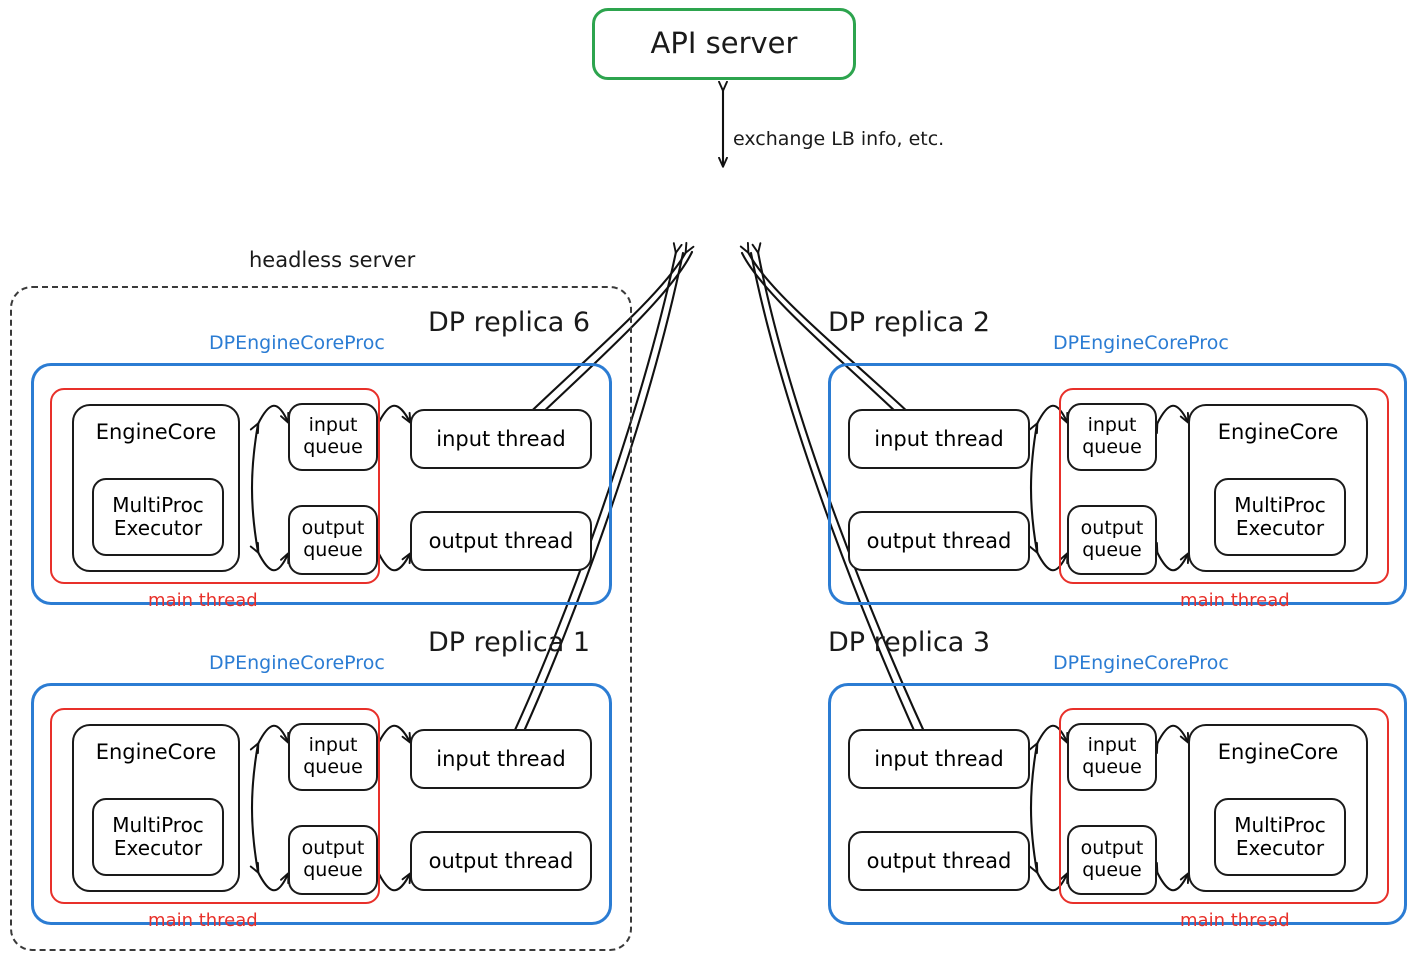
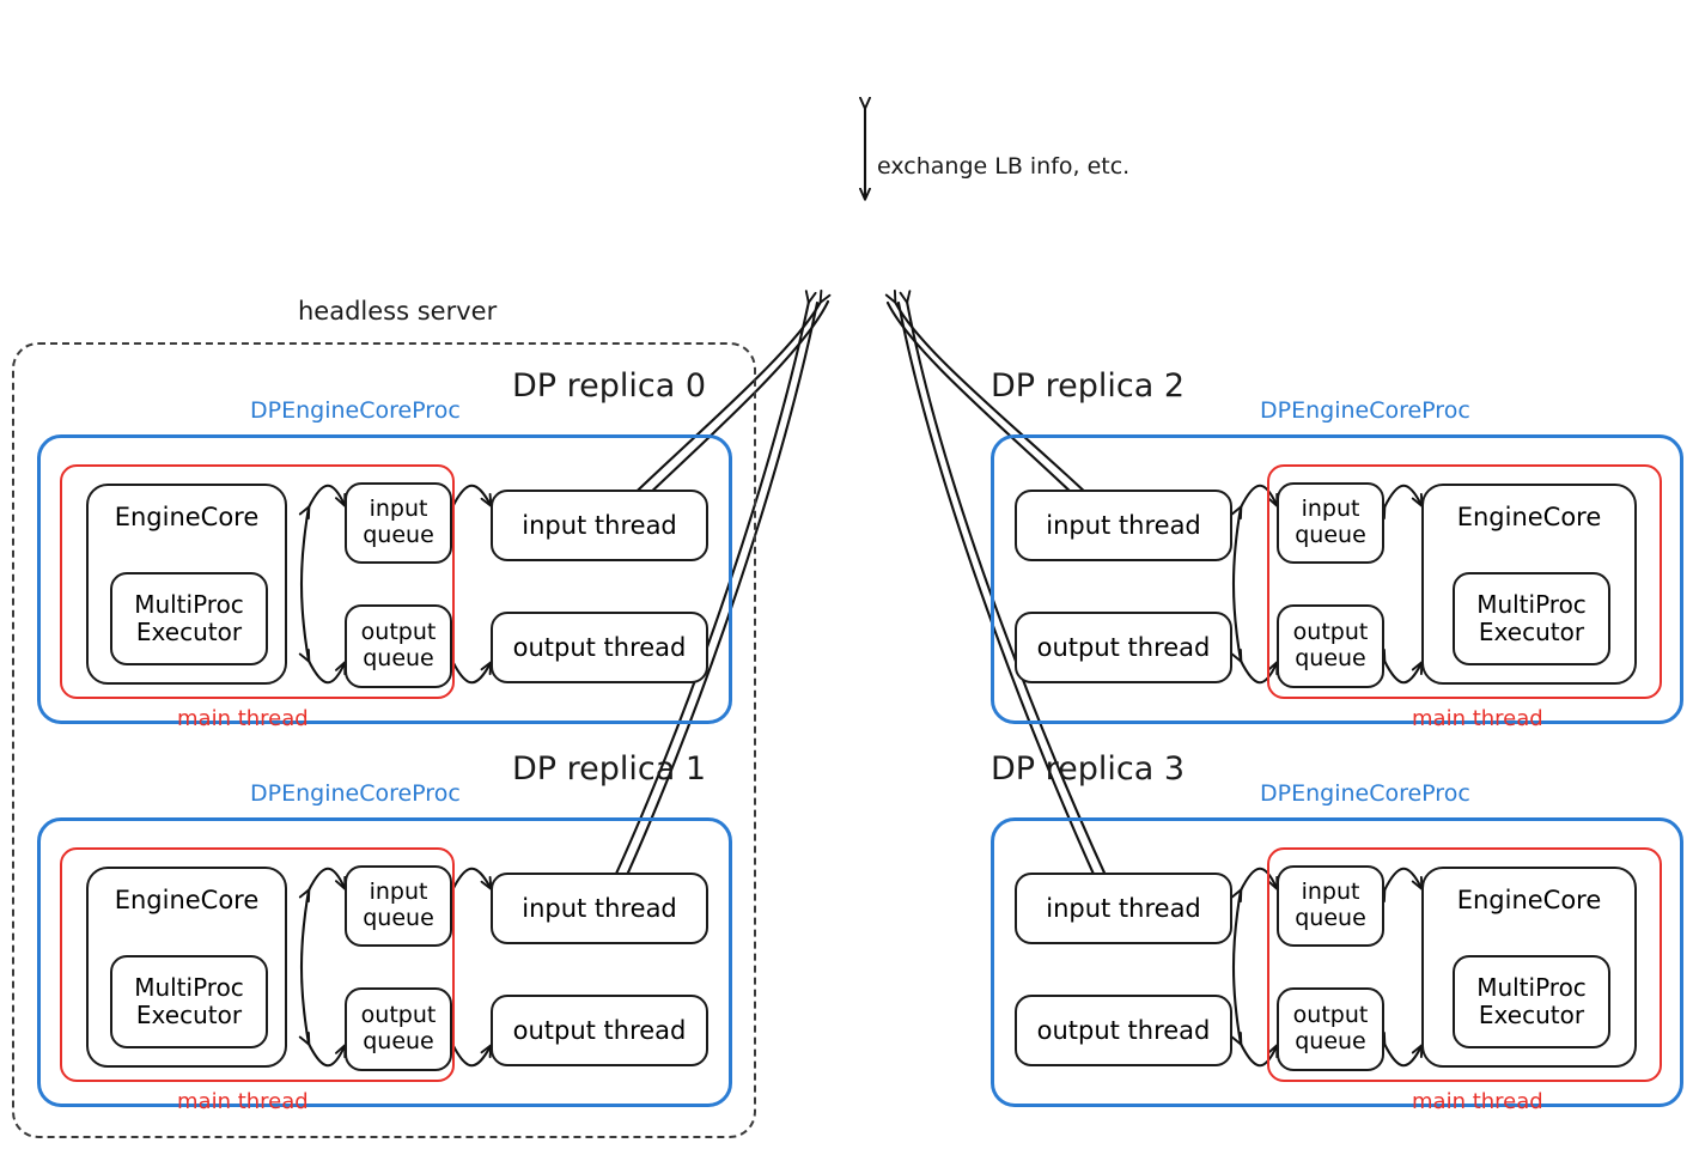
- API server
  exchange LB info, etc.
  headless server
- DP replica 6
+ DP replica 0
  DPEngineCoreProc
  main thread
  EngineCore
  MultiProc
  Executor
  input
  queue
  output
  queue
  input thread
  output thread
  DP replica 1
  DPEngineCoreProc
  main thread
  EngineCore
  MultiProc
  Executor
  input
  queue
  output
  queue
  input thread
  output thread
  DP replica 2
  DPEngineCoreProc
  main thread
  input thread
  output thread
  input
  queue
  output
  queue
  EngineCore
  MultiProc
  Executor
  DP replica 3
  DPEngineCoreProc
  main thread
  input thread
  output thread
  input
  queue
  output
  queue
  EngineCore
  MultiProc
  Executor
